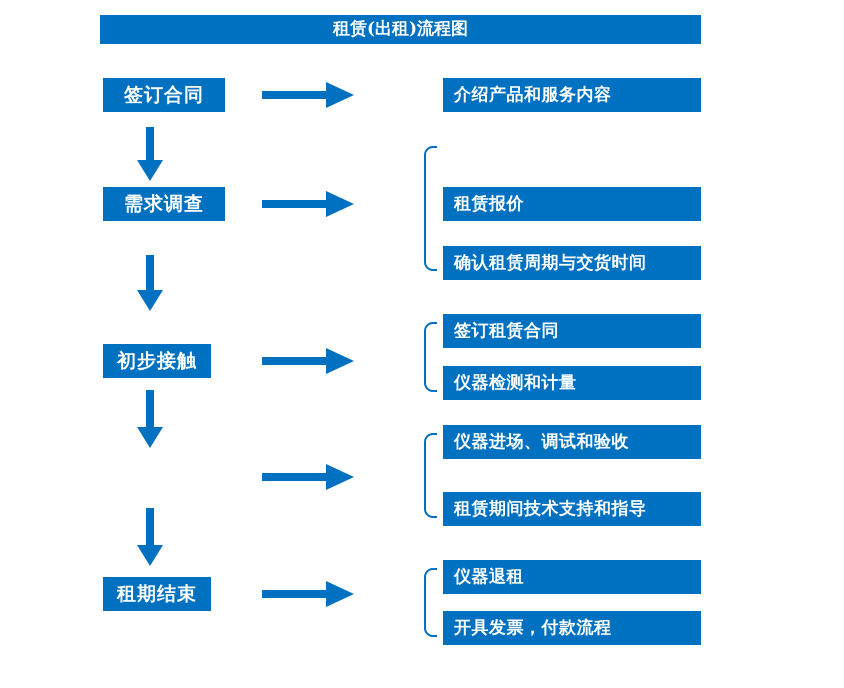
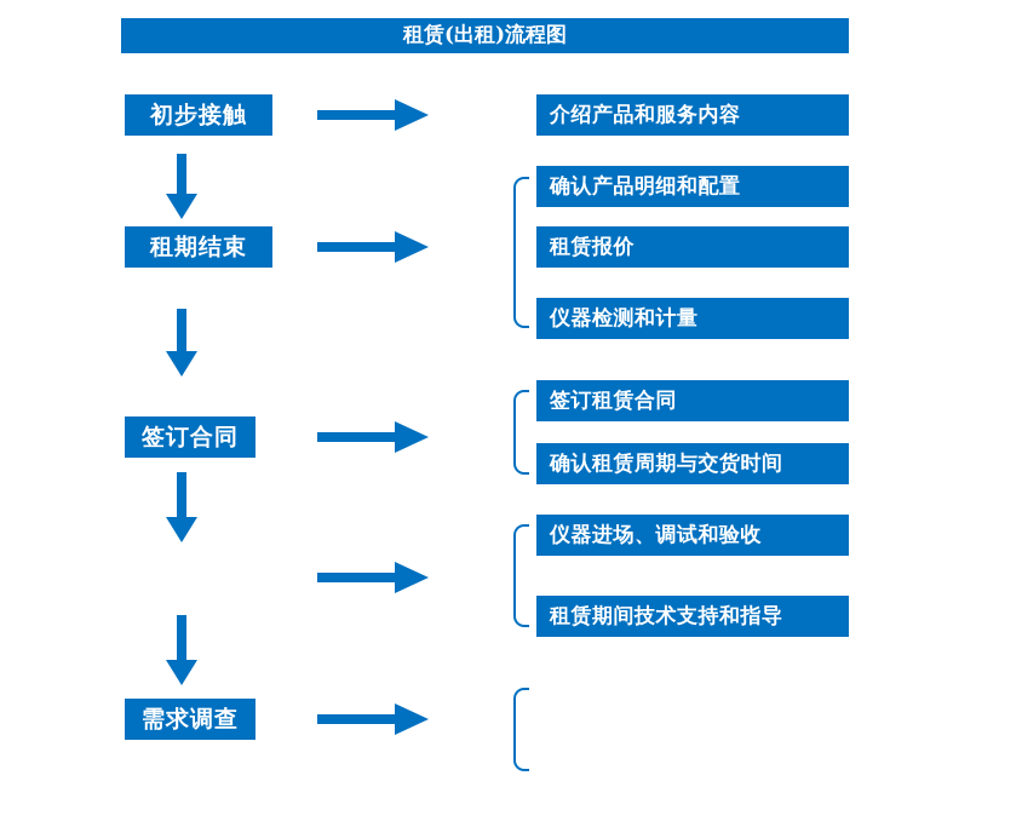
  租赁(出租)流程图
- 签订合同
+ 初步接触
- 需求调查
+ 租期结束
- 初步接触
+ 签订合同
- 租期结束
+ 需求调查
  介绍产品和服务内容
+ 确认产品明细和配置
  租赁报价
- 确认租赁周期与交货时间
+ 仪器检测和计量
  签订租赁合同
- 仪器检测和计量
+ 确认租赁周期与交货时间
  仪器进场、调试和验收
  租赁期间技术支持和指导
- 仪器退租
- 开具发票，付款流程
